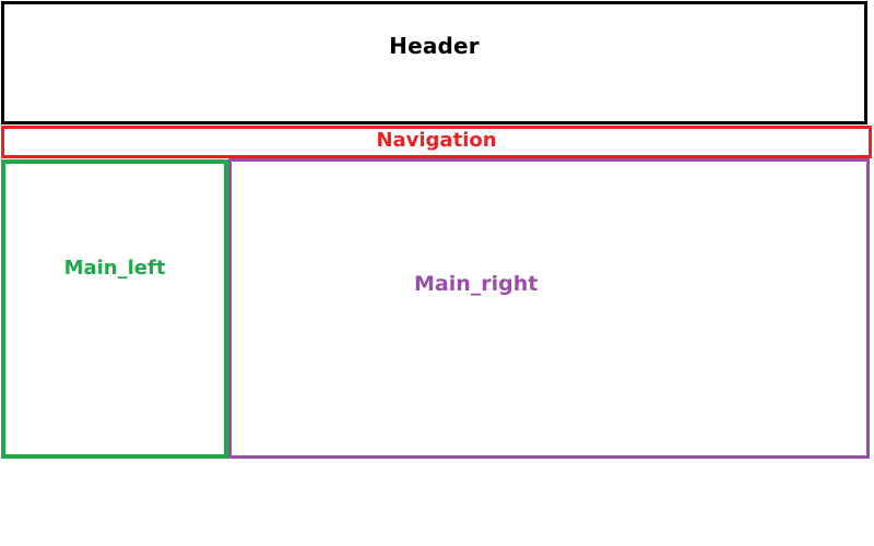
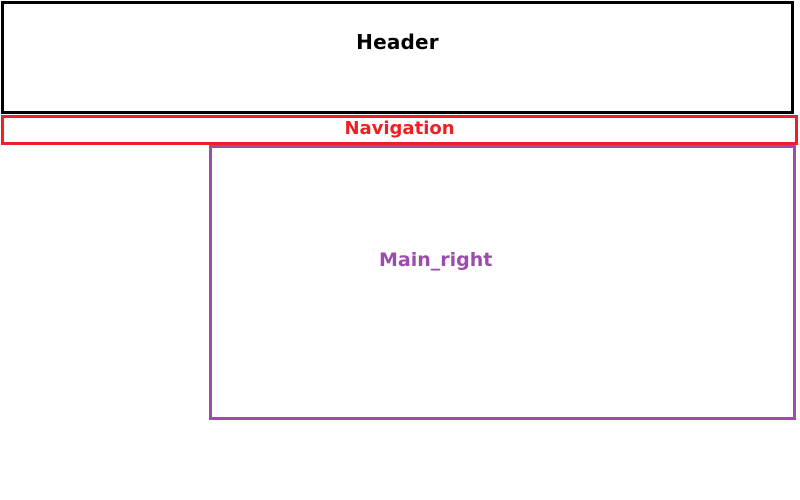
  Header
  Navigation
- Main_left
  Main_right
